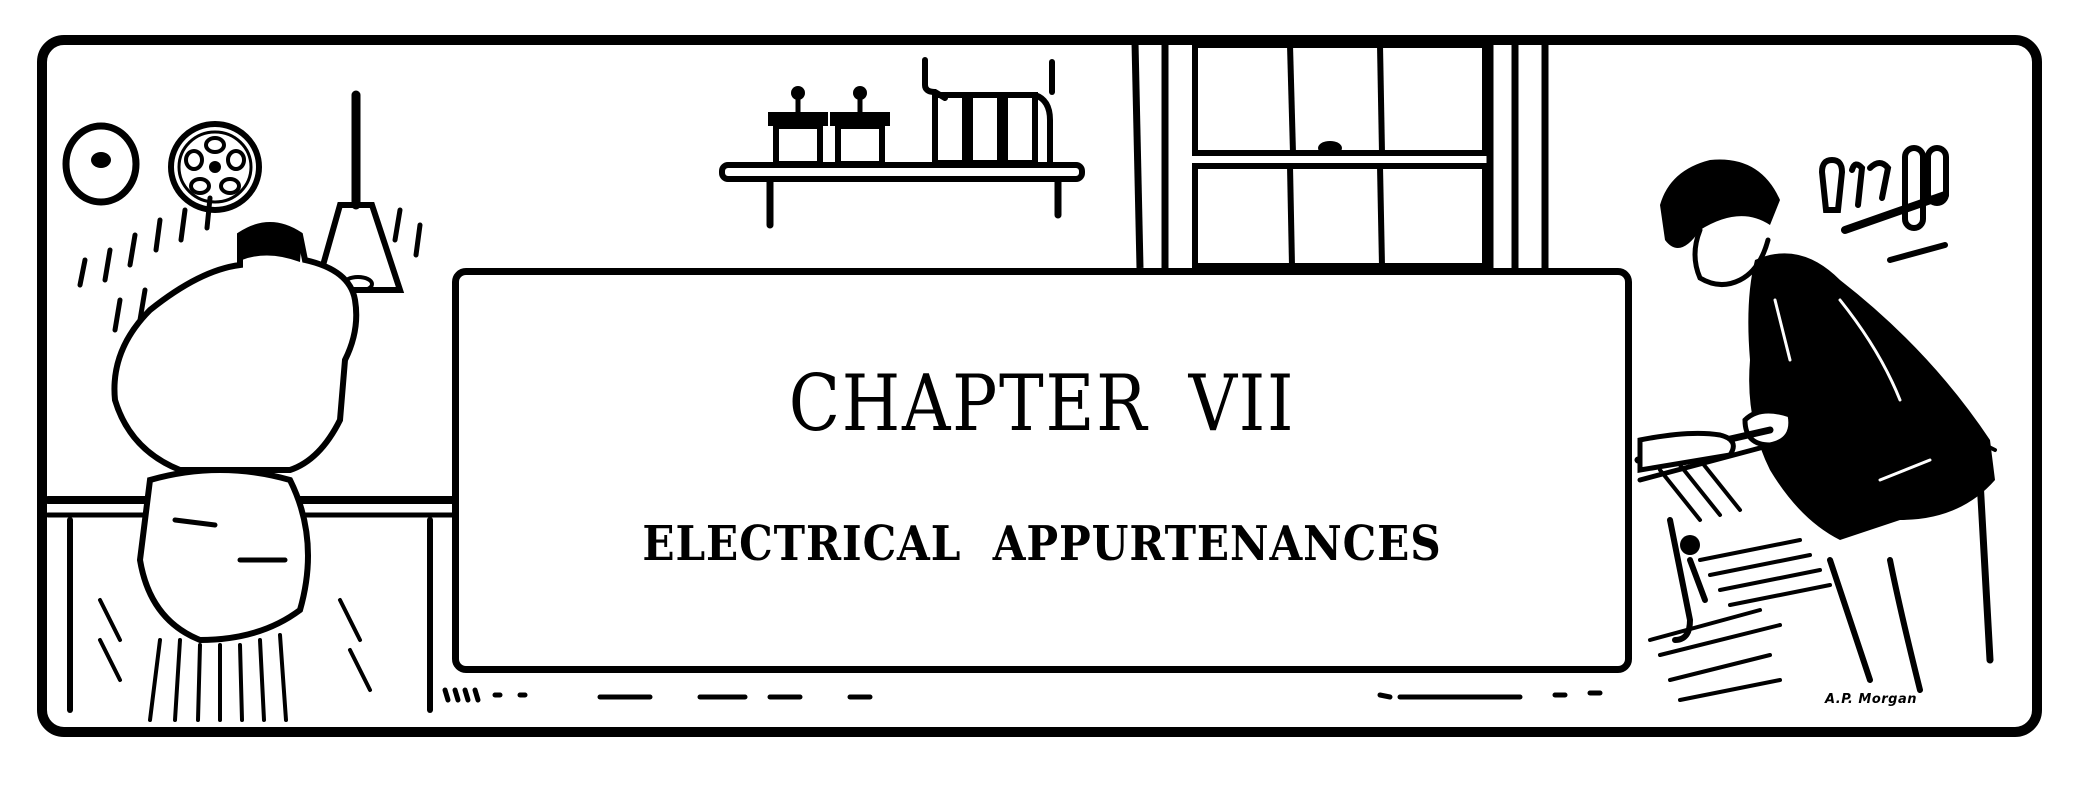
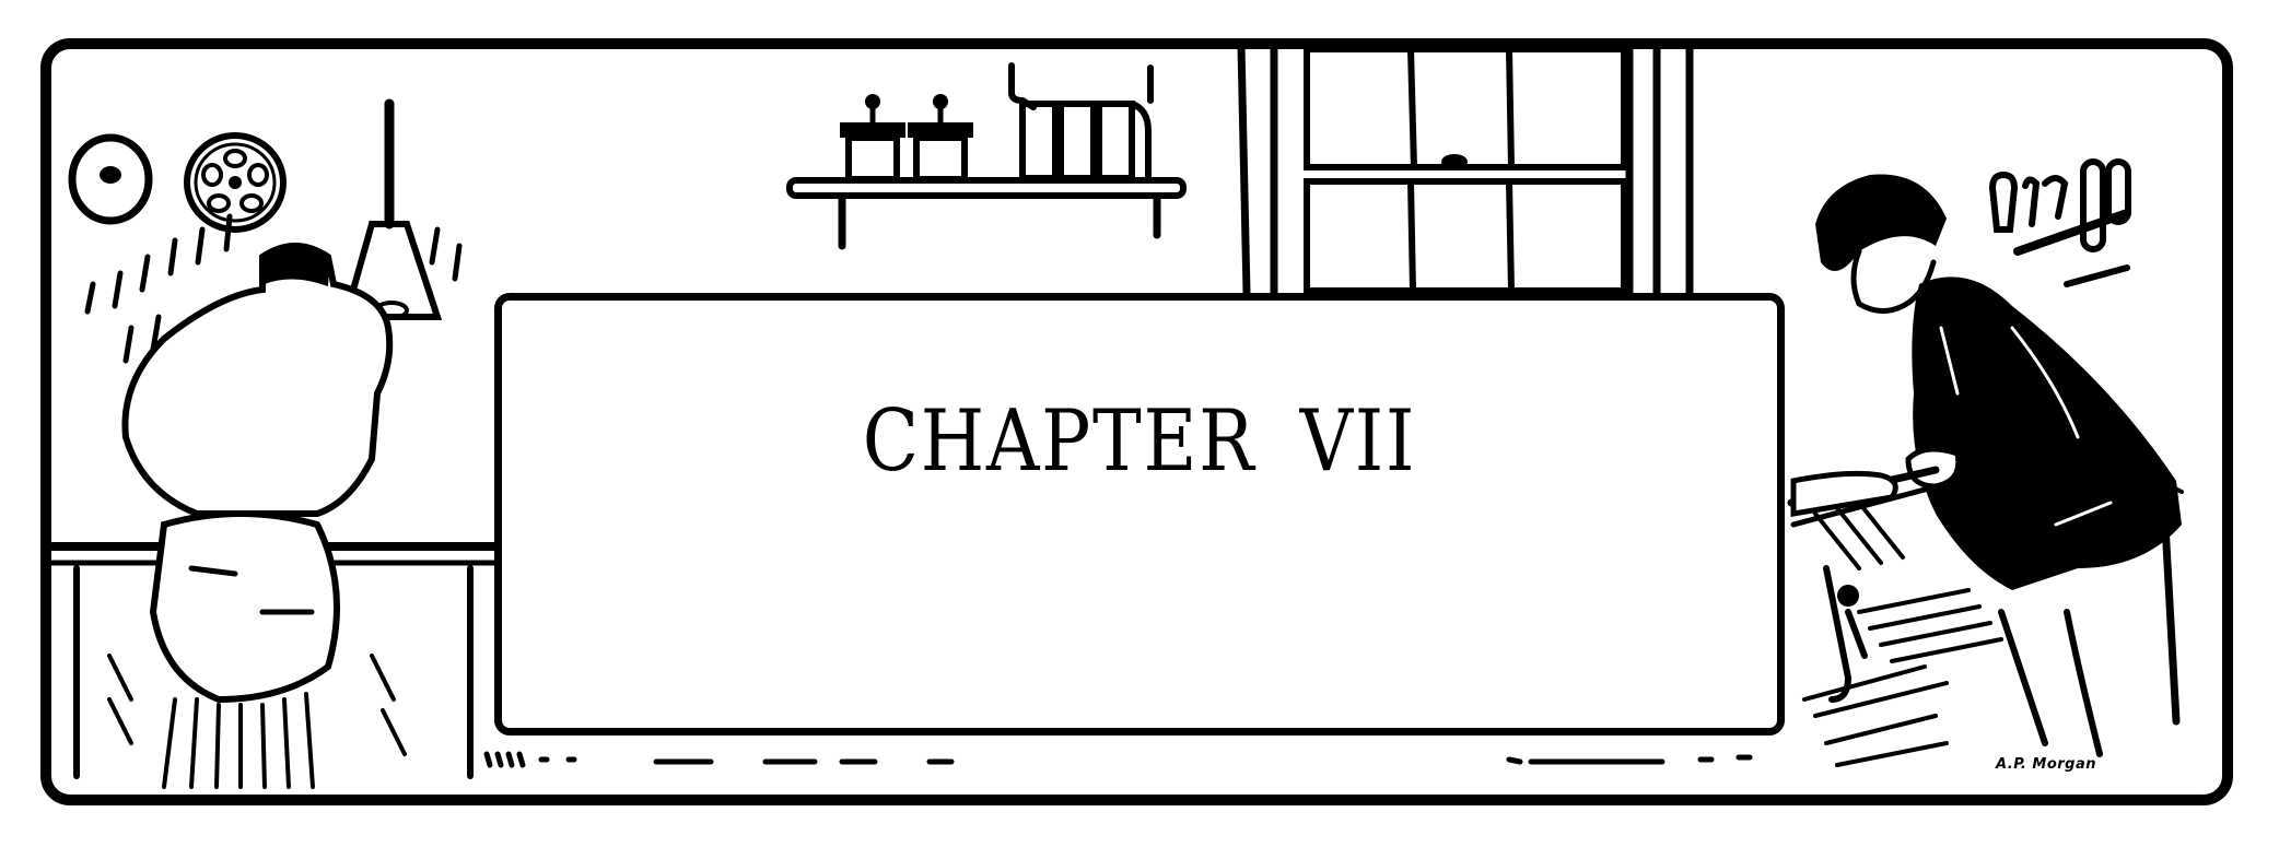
  CHAPTER VII
- ELECTRICAL APPURTENANCES
  A.P. Morgan
